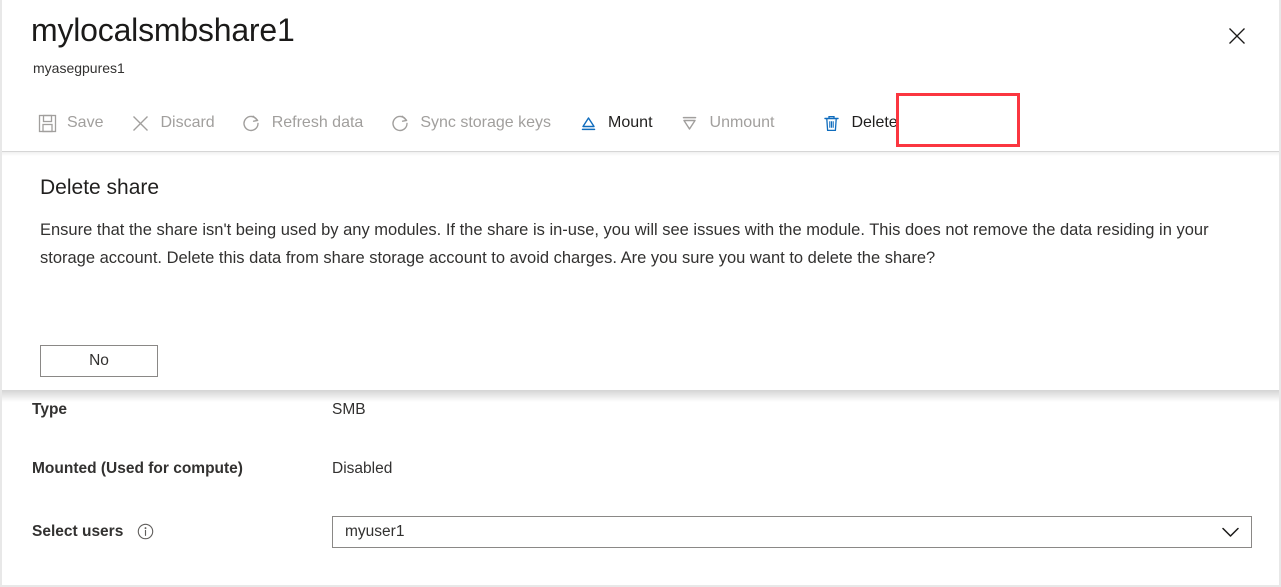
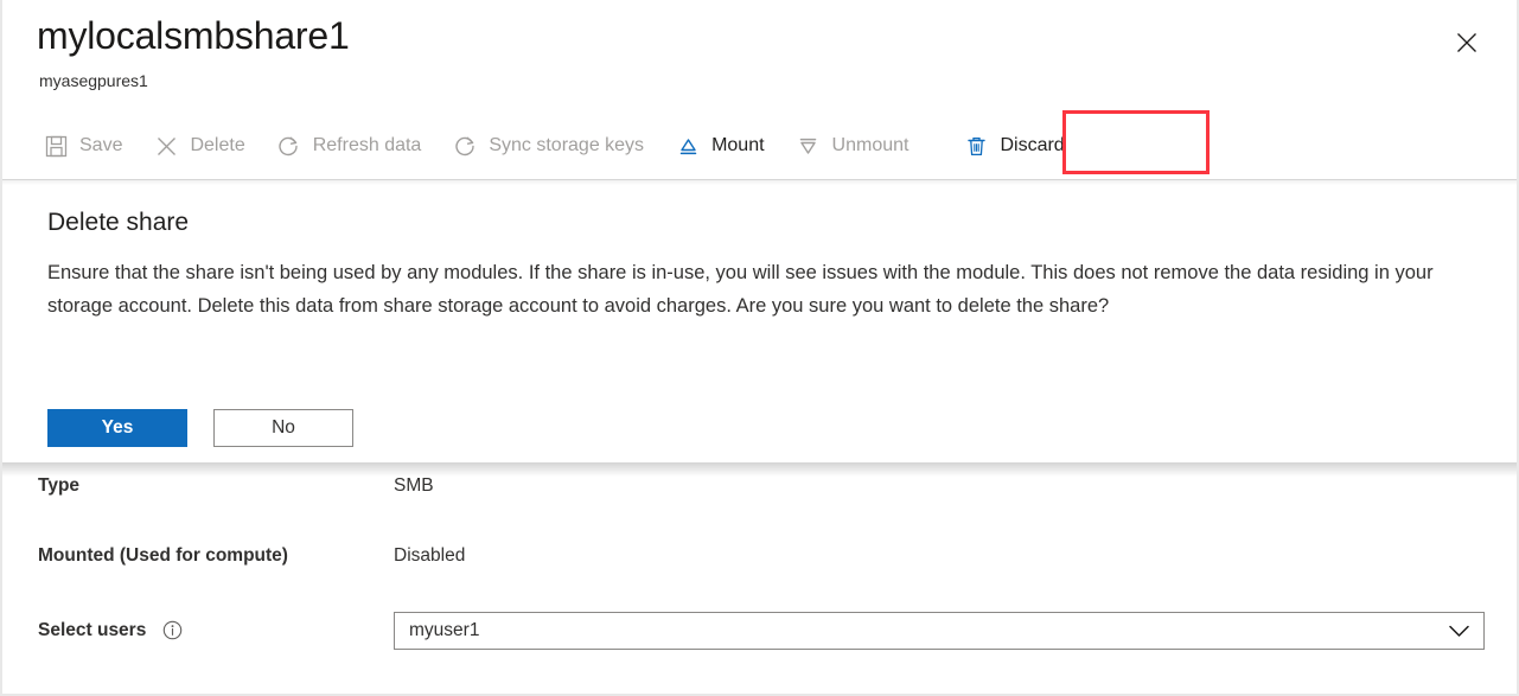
  mylocalsmbshare1
  myasegpures1
  Save
- Discard
+ Delete
  Refresh data
  Sync storage keys
  Mount
  Unmount
- Delete
+ Discard
  Type
  SMB
  Mounted (Used for compute)
  Disabled
  Select users
  myuser1
  Delete share
  Ensure that the share isn't being used by any modules. If the share is in-use, you will see issues with the module. This does not remove the data residing in your storage account. Delete this data from share storage account to avoid charges. Are you sure you want to delete the share?
+ Yes
  No
